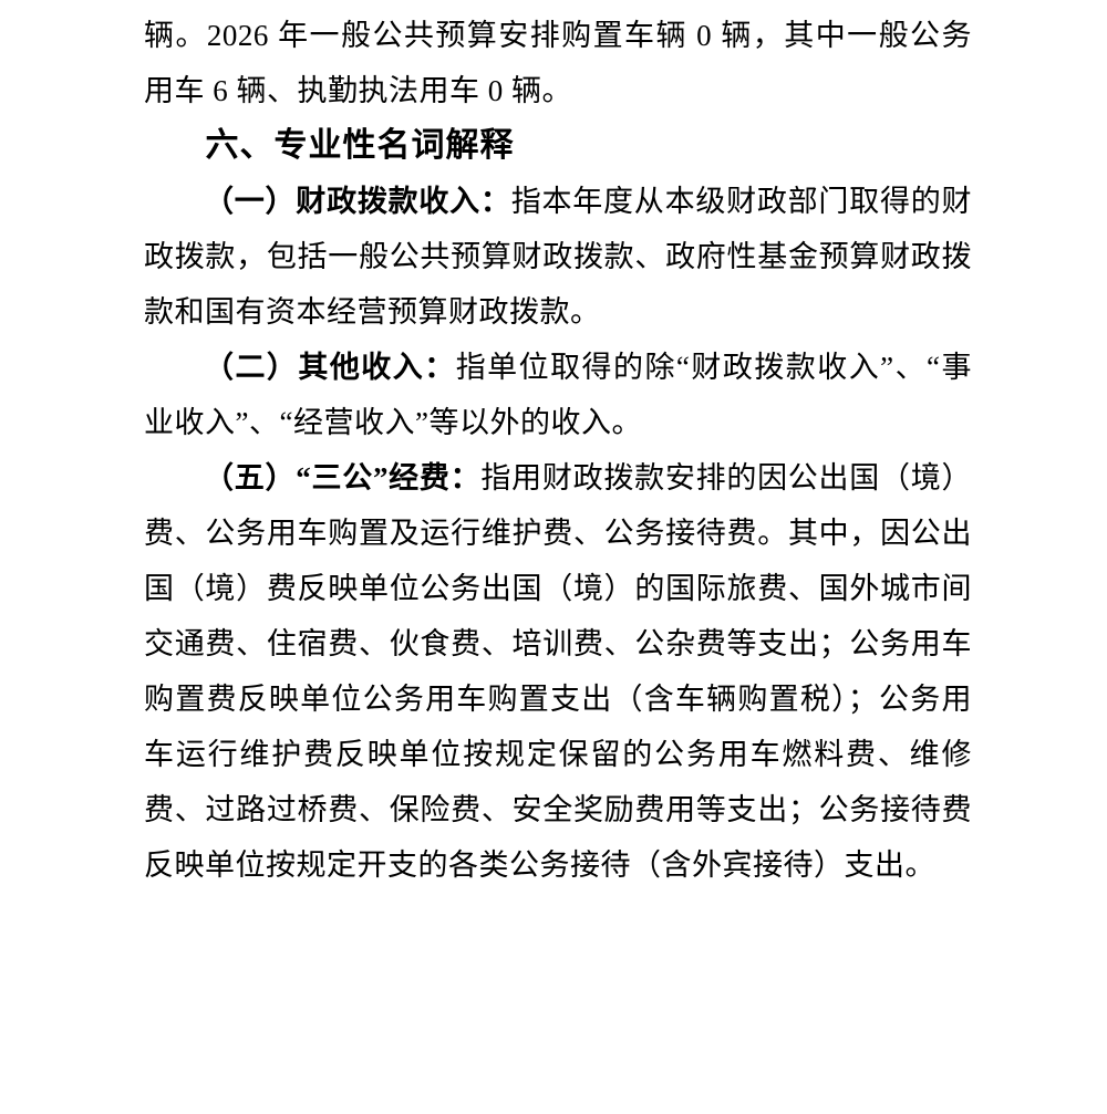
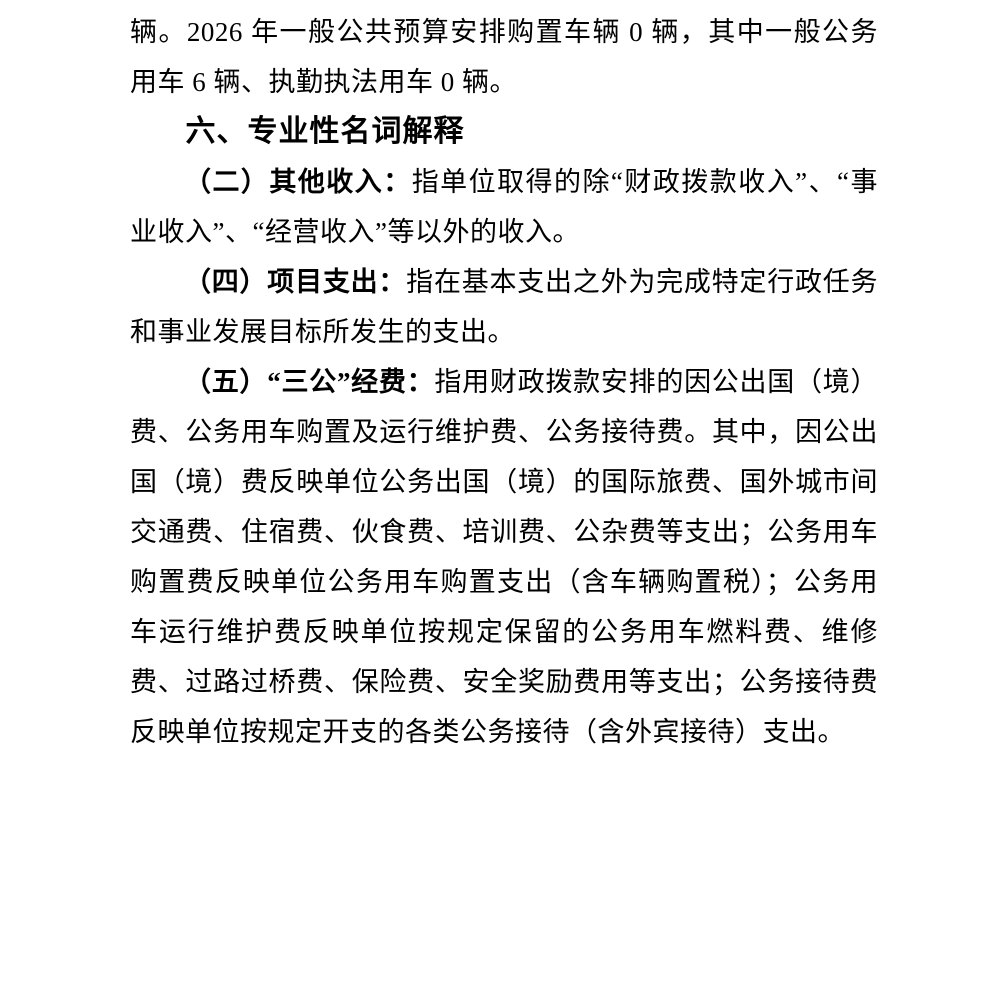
  辆。2026 年一般公共预算安排购置车辆 0 辆，其中一般公务用车 6 辆、执勤执法用车 0 辆。
  六、专业性名词解释
- （一）财政拨款收入：指本年度从本级财政部门取得的财政拨款，包括一般公共预算财政拨款、政府性基金预算财政拨款和国有资本经营预算财政拨款。
  （二）其他收入：指单位取得的除“财政拨款收入”、“事业收入”、“经营收入”等以外的收入。
+ （四）项目支出：指在基本支出之外为完成特定行政任务和事业发展目标所发生的支出。
  （五）“三公”经费：指用财政拨款安排的因公出国（境）费、公务用车购置及运行维护费、公务接待费。其中，因公出国（境）费反映单位公务出国（境）的国际旅费、国外城市间交通费、住宿费、伙食费、培训费、公杂费等支出；公务用车购置费反映单位公务用车购置支出（含车辆购置税）；公务用车运行维护费反映单位按规定保留的公务用车燃料费、维修费、过路过桥费、保险费、安全奖励费用等支出；公务接待费反映单位按规定开支的各类公务接待（含外宾接待）支出。
